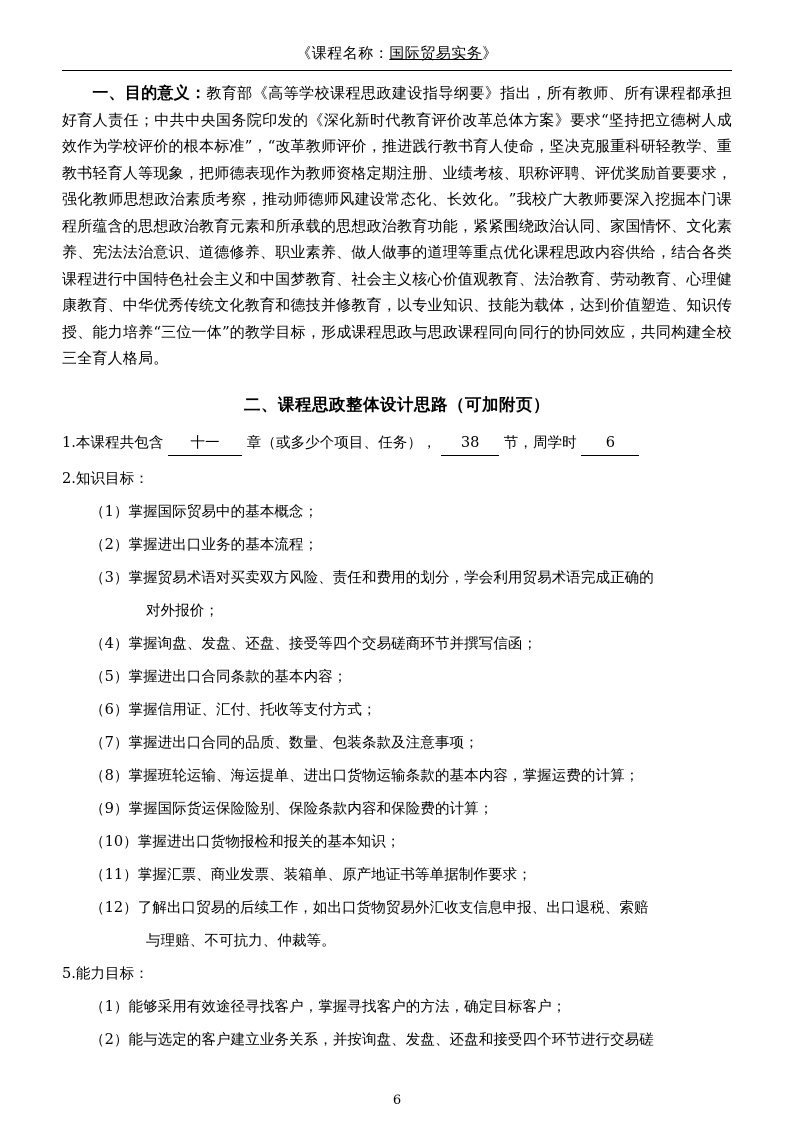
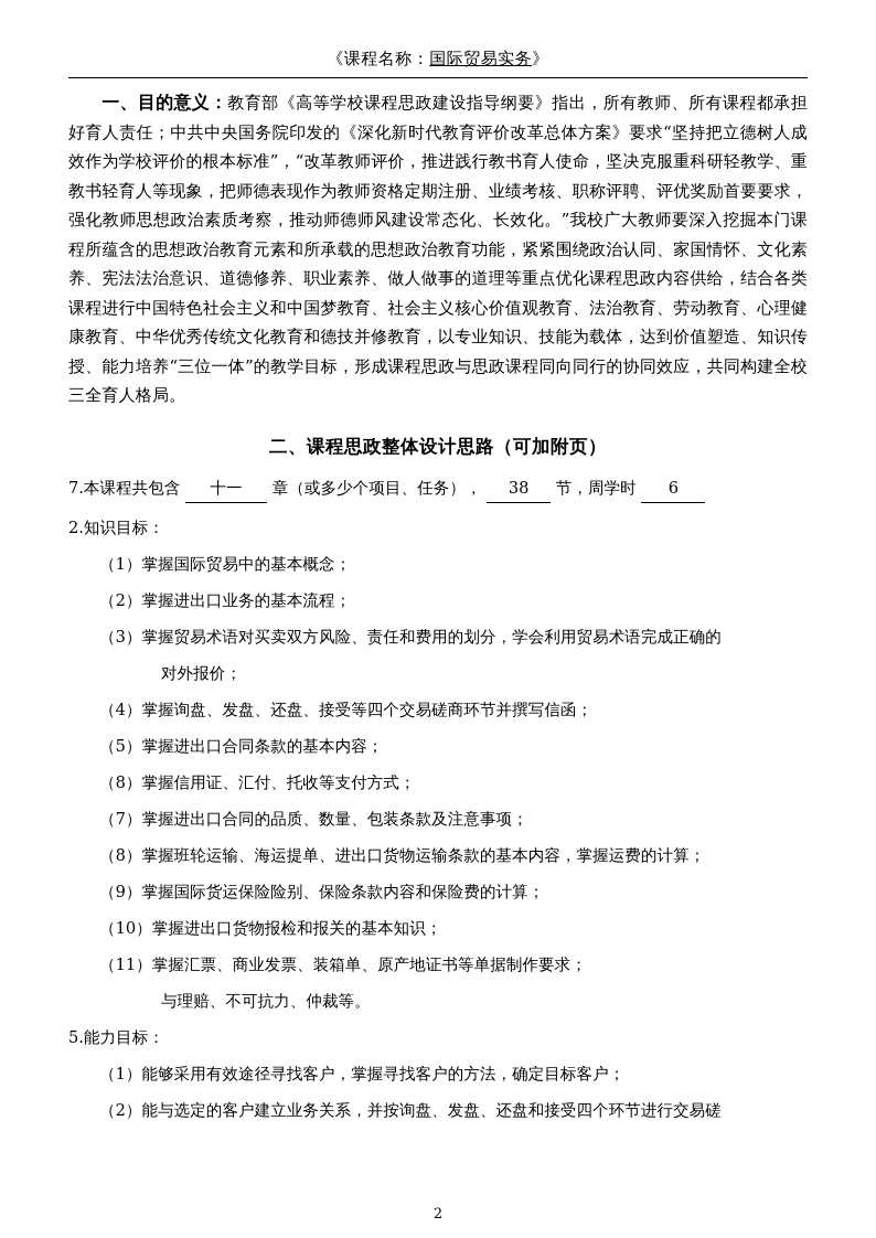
  《课程名称：国际贸易实务》
  一、目的意义：教育部《高等学校课程思政建设指导纲要》指出，所有教师、所有课程都承担好育人责任；中共中央国务院印发的《深化新时代教育评价改革总体方案》要求“坚持把立德树人成效作为学校评价的根本标准”，“改革教师评价，推进践行教书育人使命，坚决克服重科研轻教学、重教书轻育人等现象，把师德表现作为教师资格定期注册、业绩考核、职称评聘、评优奖励首要要求，强化教师思想政治素质考察，推动师德师风建设常态化、长效化。”我校广大教师要深入挖掘本门课程所蕴含的思想政治教育元素和所承载的思想政治教育功能，紧紧围绕政治认同、家国情怀、文化素养、宪法法治意识、道德修养、职业素养、做人做事的道理等重点优化课程思政内容供给，结合各类课程进行中国特色社会主义和中国梦教育、社会主义核心价值观教育、法治教育、劳动教育、心理健康教育、中华优秀传统文化教育和德技并修教育，以专业知识、技能为载体，达到价值塑造、知识传授、能力培养“三位一体”的教学目标，形成课程思政与思政课程同向同行的协同效应，共同构建全校三全育人格局。
  二、课程思政整体设计思路（可加附页）
- 1.本课程共包含 十一 章（或多少个项目、任务）， 38 节，周学时 6
+ 7.本课程共包含 十一 章（或多少个项目、任务）， 38 节，周学时 6
  2.知识目标：
  （1）掌握国际贸易中的基本概念；
  （2）掌握进出口业务的基本流程；
  （3）掌握贸易术语对买卖双方风险、责任和费用的划分，学会利用贸易术语完成正确的
  对外报价；
  （4）掌握询盘、发盘、还盘、接受等四个交易磋商环节并撰写信函；
  （5）掌握进出口合同条款的基本内容；
- （6）掌握信用证、汇付、托收等支付方式；
+ （8）掌握信用证、汇付、托收等支付方式；
  （7）掌握进出口合同的品质、数量、包装条款及注意事项；
  （8）掌握班轮运输、海运提单、进出口货物运输条款的基本内容，掌握运费的计算；
  （9）掌握国际货运保险险别、保险条款内容和保险费的计算；
  （10）掌握进出口货物报检和报关的基本知识；
  （11）掌握汇票、商业发票、装箱单、原产地证书等单据制作要求；
- （12）了解出口贸易的后续工作，如出口货物贸易外汇收支信息申报、出口退税、索赔
  与理赔、不可抗力、仲裁等。
  5.能力目标：
  （1）能够采用有效途径寻找客户，掌握寻找客户的方法，确定目标客户；
  （2）能与选定的客户建立业务关系，并按询盘、发盘、还盘和接受四个环节进行交易磋
- 6
+ 2
